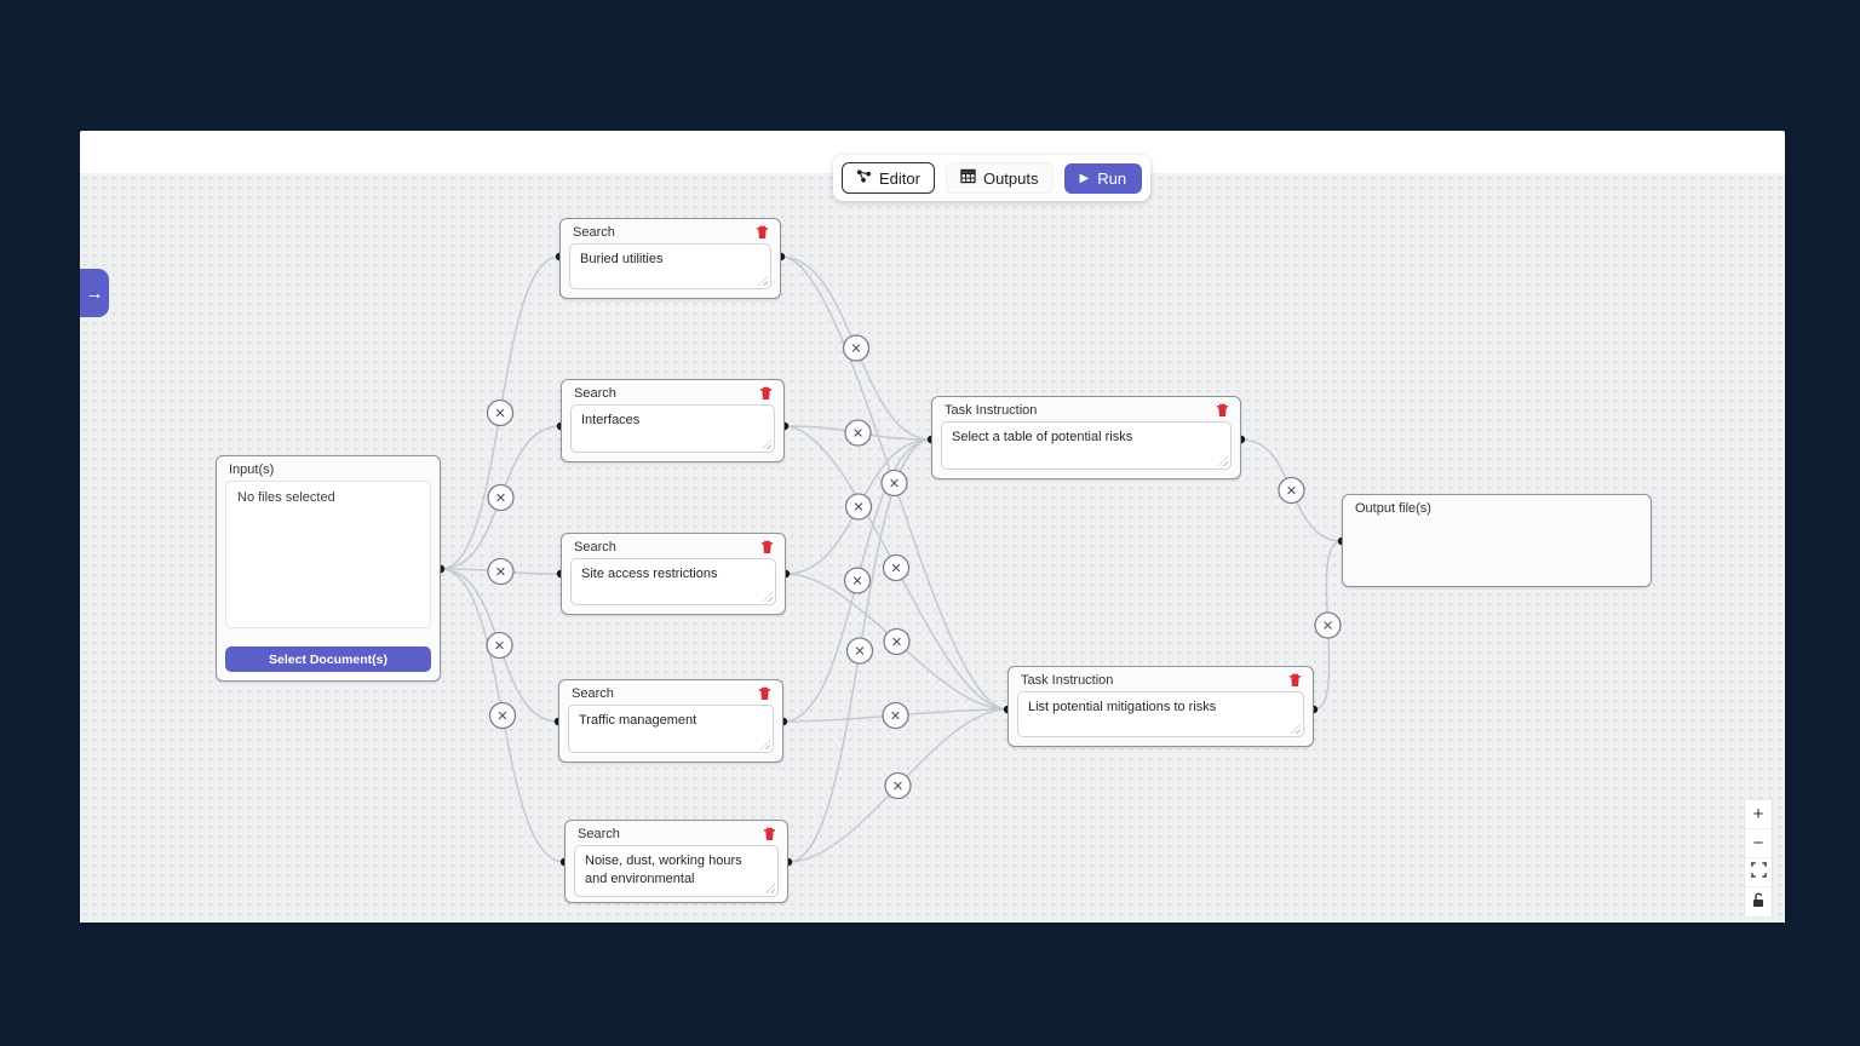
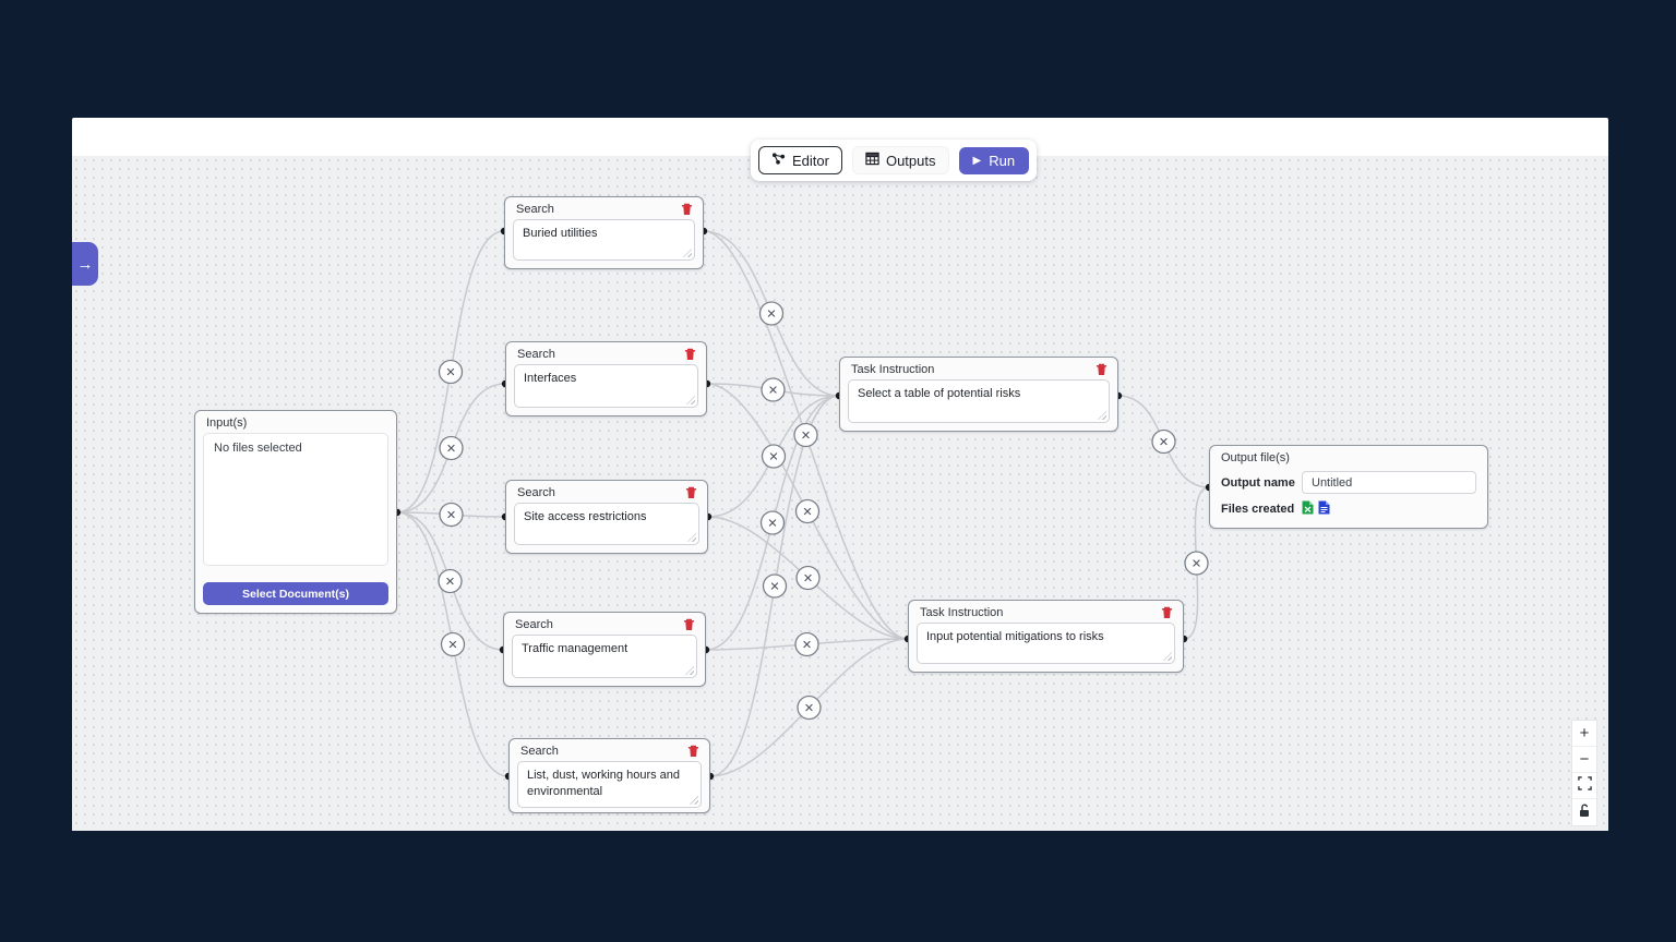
  Editor
  Outputs
  ▶
  Run
  →
  Input(s)
  No files selected
  Select Document(s)
  Search
  Buried utilities
  Search
  Interfaces
  Search
  Site access restrictions
  Search
  Traffic management
  Search
- Noise, dust, working hours and environmental
+ List, dust, working hours and environmental
  Task Instruction
  Select a table of potential risks
  Task Instruction
- List potential mitigations to risks
+ Input potential mitigations to risks
  Output file(s)
+ Output name
+ Untitled
+ Files created
  +
  −
